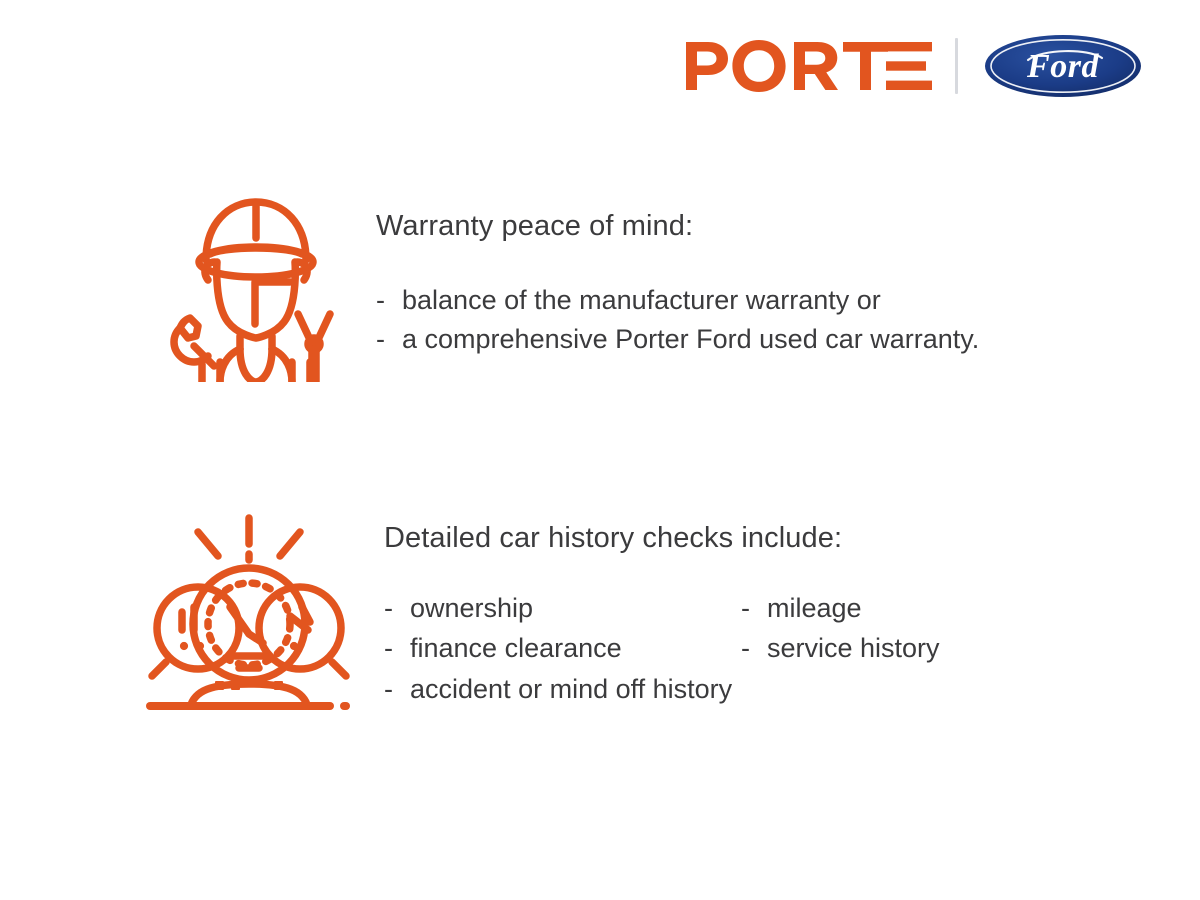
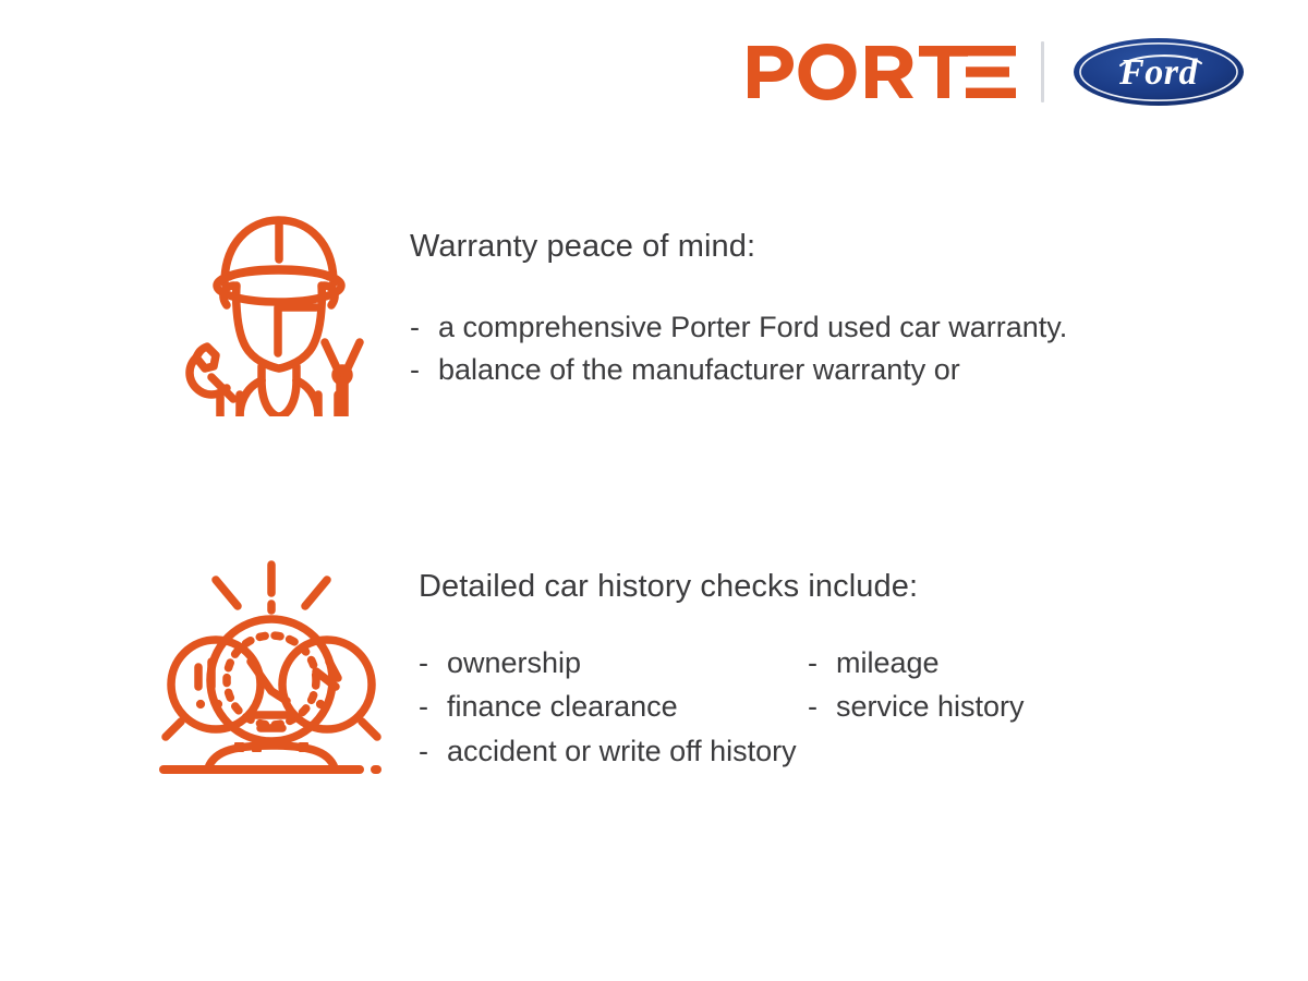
  Ford
  Warranty peace of mind:
  -
- balance of the manufacturer warranty or
+ a comprehensive Porter Ford used car warranty.
  -
- a comprehensive Porter Ford used car warranty.
+ balance of the manufacturer warranty or
  Detailed car history checks include:
  -
  ownership
  -
  mileage
  -
  finance clearance
  -
  service history
  -
- accident or mind off history
+ accident or write off history
